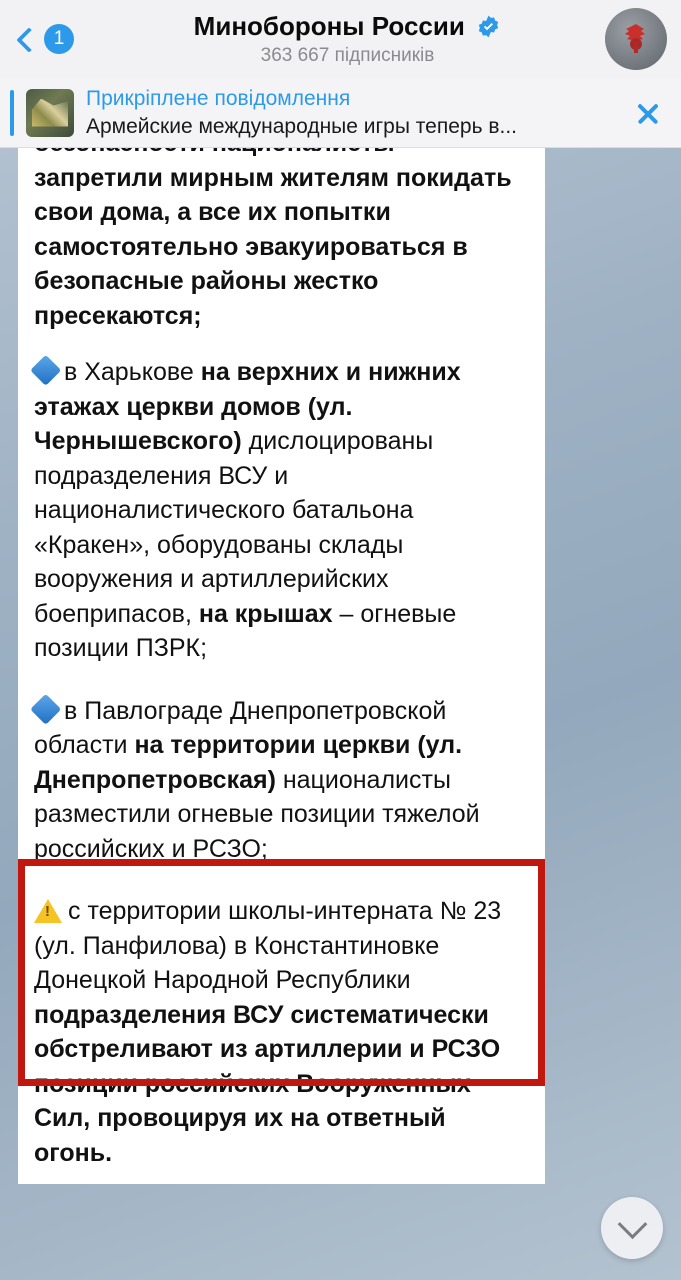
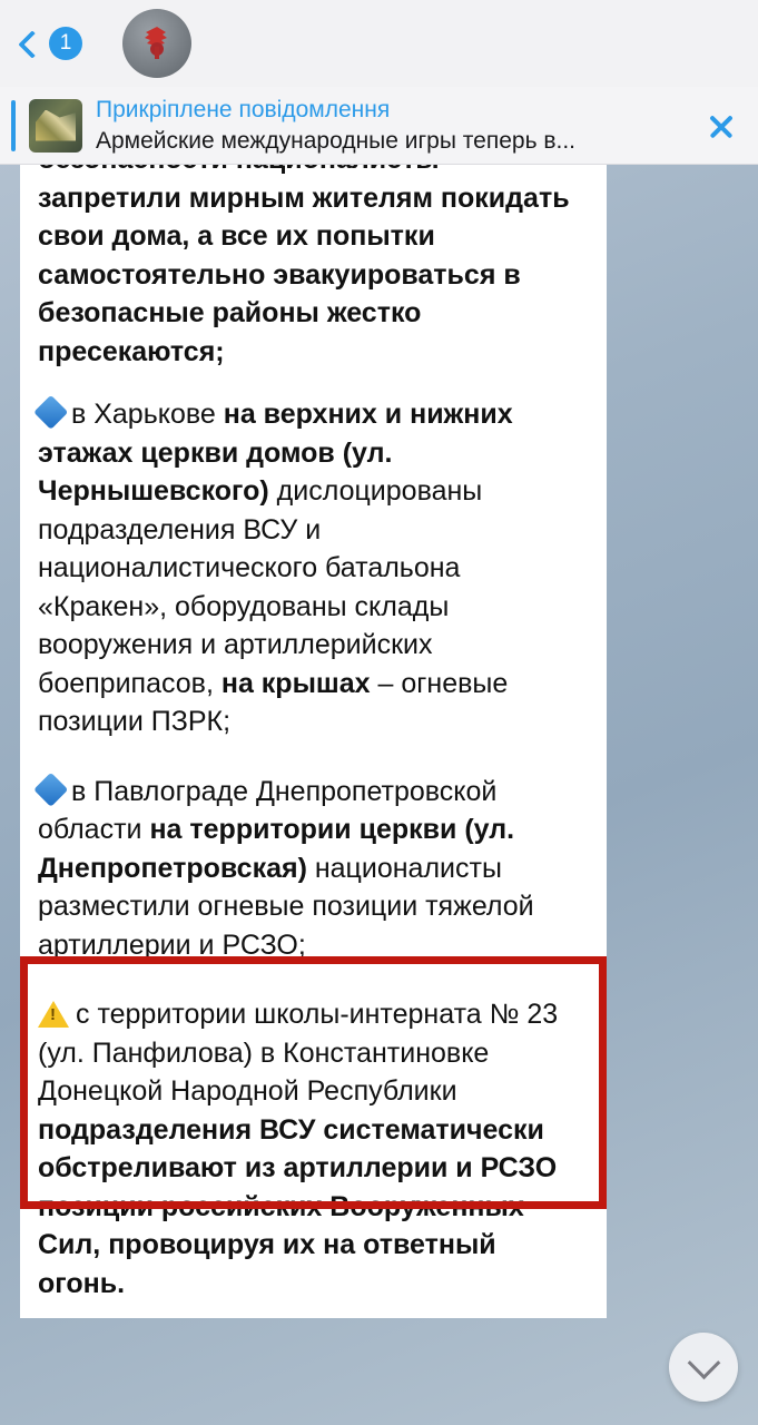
  1
- Минобороны России
- 363 667 підписників
  Прикріплене повідомлення
  Армейские международные игры теперь в...
  запретили мирным жителям покидать свои дома, а все их попытки самостоятельно эвакуироваться в безопасные районы жестко пресекаются;
  в Харькове на верхних и нижних этажах церкви домов (ул. Чернышевского) дислоцированы подразделения ВСУ и националистического батальона «Кракен», оборудованы склады вооружения и артиллерийских боеприпасов, на крышах – огневые позиции ПЗРК;
- в Павлограде Днепропетровской области на территории церкви (ул. Днепропетровская) националисты разместили огневые позиции тяжелой российских и РСЗО;
+ в Павлограде Днепропетровской области на территории церкви (ул. Днепропетровская) националисты разместили огневые позиции тяжелой артиллерии и РСЗО;
  с территории школы-интерната № 23 (ул. Панфилова) в Константиновке Донецкой Народной Республики подразделения ВСУ систематически обстреливают из артиллерии и РСЗО позиции российских Вооруженных Сил, провоцируя их на ответный огонь.
